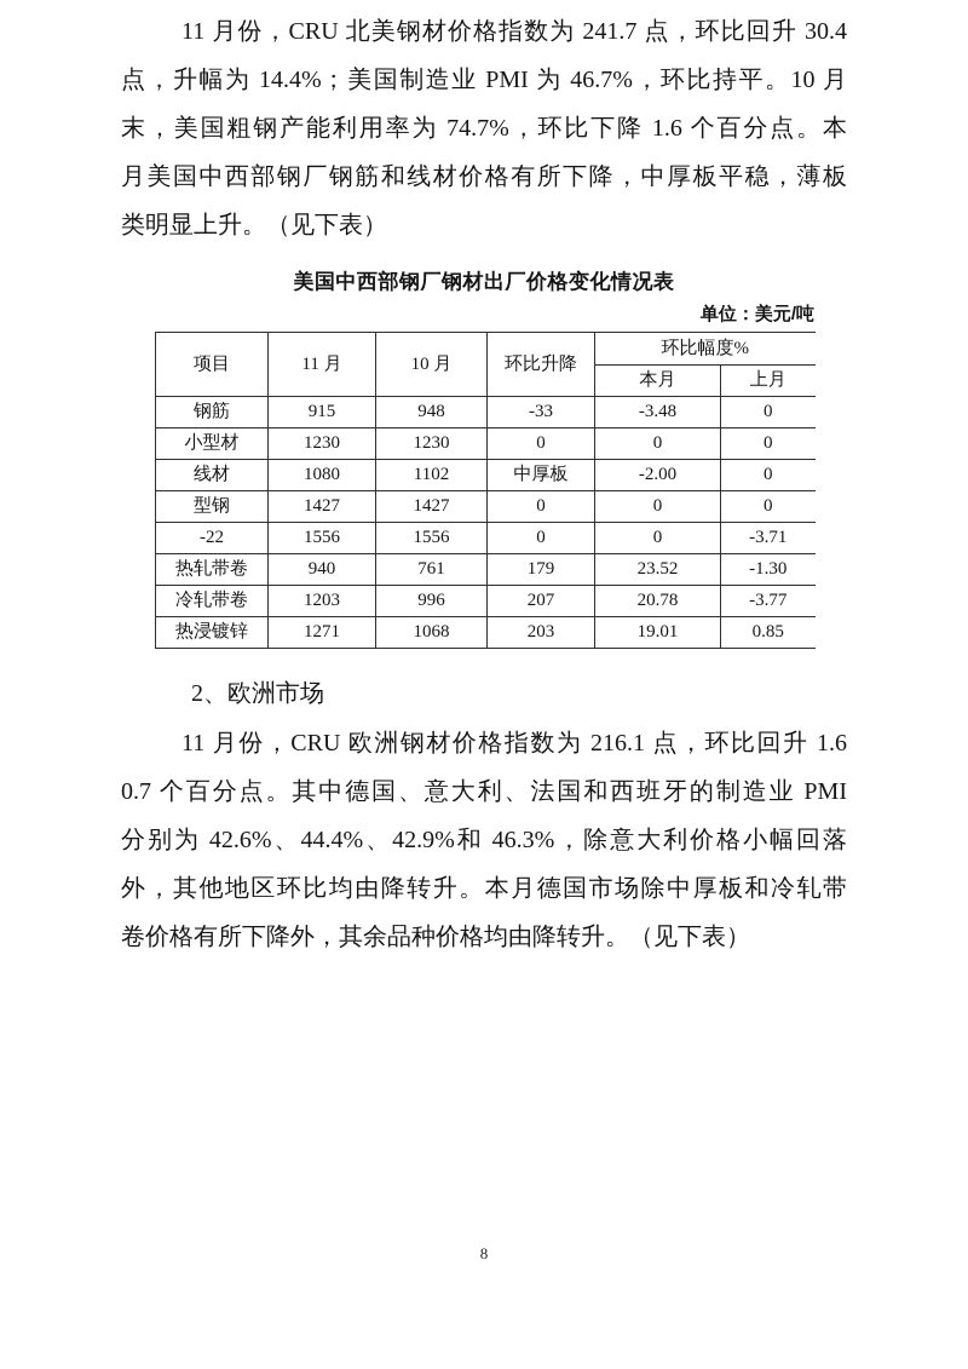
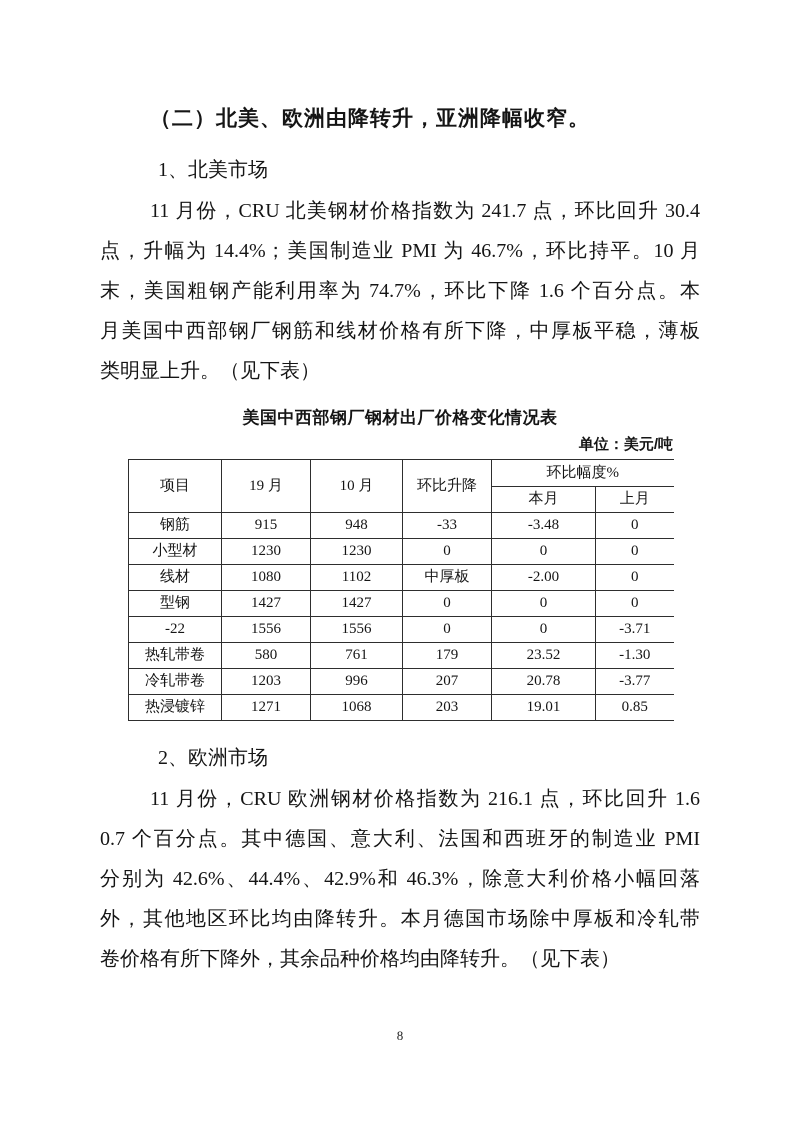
+ （二）北美、欧洲由降转升，亚洲降幅收窄。
+ 1、北美市场
  11 月份，CRU 北美钢材价格指数为 241.7 点，环比回升 30.4
  点，升幅为 14.4%；美国制造业 PMI 为 46.7%，环比持平。10 月
  末，美国粗钢产能利用率为 74.7%，环比下降 1.6 个百分点。本
  月美国中西部钢厂钢筋和线材价格有所下降，中厚板平稳，薄板
  类明显上升。（见下表）
  美国中西部钢厂钢材出厂价格变化情况表
  单位：美元/吨
- 项目	11 月	10 月	环比升降	环比幅度%
+ 项目	19 月	10 月	环比升降	环比幅度%
  本月	上月
  钢筋	915	948	-33	-3.48	0
  小型材	1230	1230	0	0	0
  线材	1080	1102	中厚板	-2.00	0
  型钢	1427	1427	0	0	0
  -22	1556	1556	0	0	-3.71
- 热轧带卷	940	761	179	23.52	-1.30
+ 热轧带卷	580	761	179	23.52	-1.30
  冷轧带卷	1203	996	207	20.78	-3.77
  热浸镀锌	1271	1068	203	19.01	0.85
  2、欧洲市场
  11 月份，CRU 欧洲钢材价格指数为 216.1 点，环比回升 1.6
  0.7 个百分点。其中德国、意大利、法国和西班牙的制造业 PMI
  分别为 42.6%、44.4%、42.9%和 46.3%，除意大利价格小幅回落
  外，其他地区环比均由降转升。本月德国市场除中厚板和冷轧带
  卷价格有所下降外，其余品种价格均由降转升。（见下表）
  8
